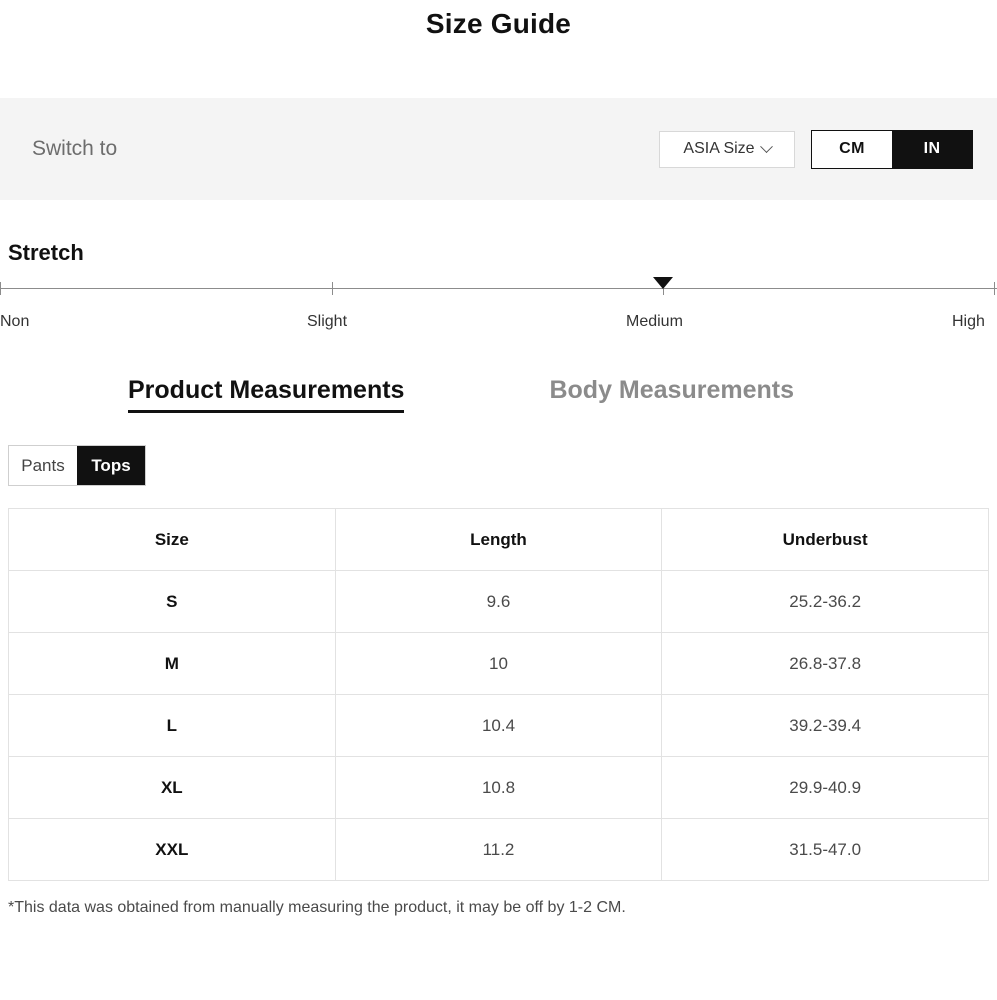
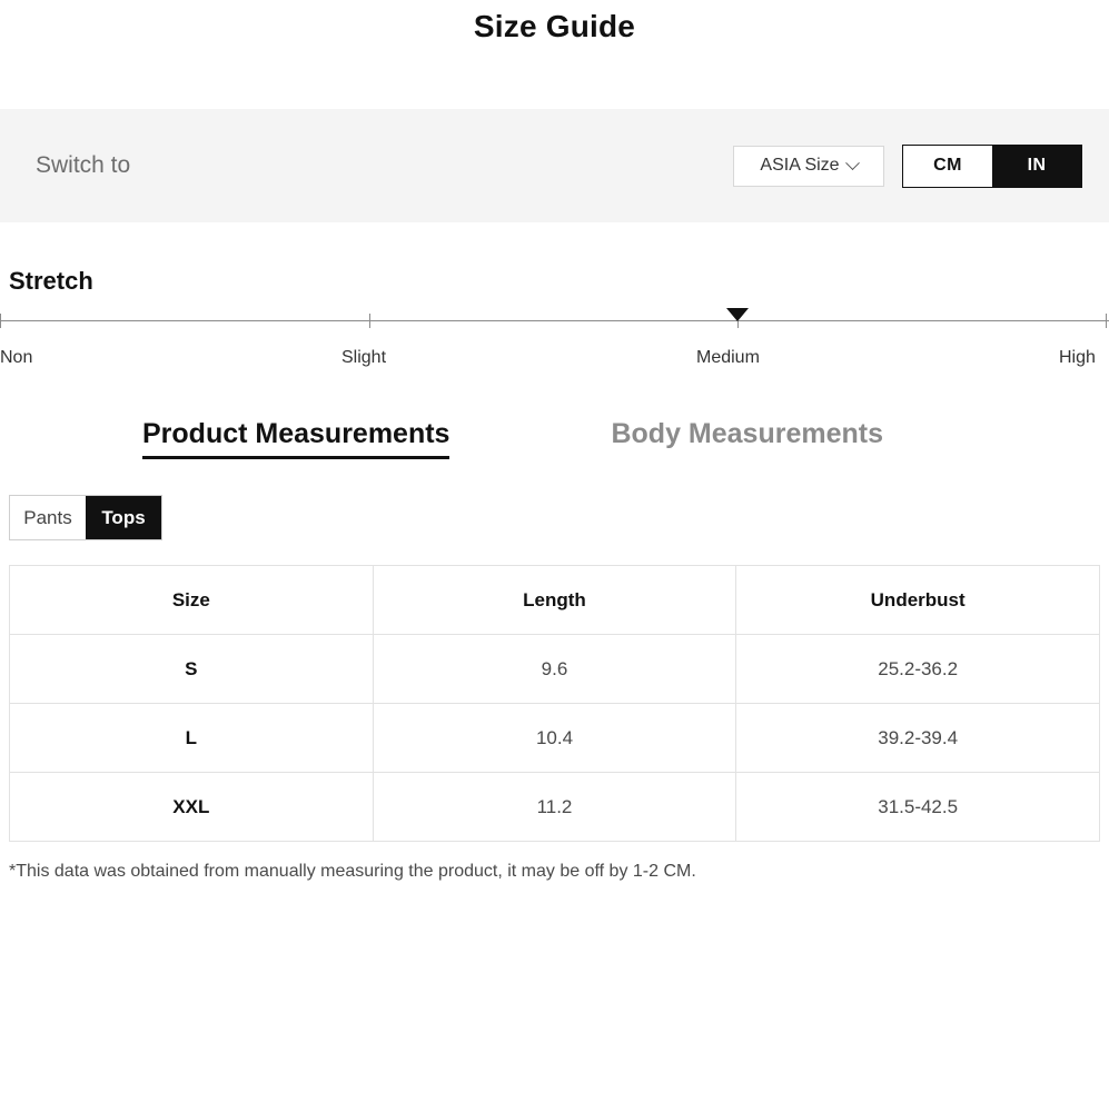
  Size Guide
  Switch to
  ASIA Size
  CM
  IN
  Stretch
  Non
  Slight
  Medium
  High
  Product Measurements
  Body Measurements
  Pants
  Tops
  Size	Length	Underbust
  S	9.6	25.2-36.2
- M	10	26.8-37.8
  L	10.4	39.2-39.4
- XL	10.8	29.9-40.9
- XXL	11.2	31.5-47.0
+ XXL	11.2	31.5-42.5
  *This data was obtained from manually measuring the product, it may be off by 1-2 CM.
